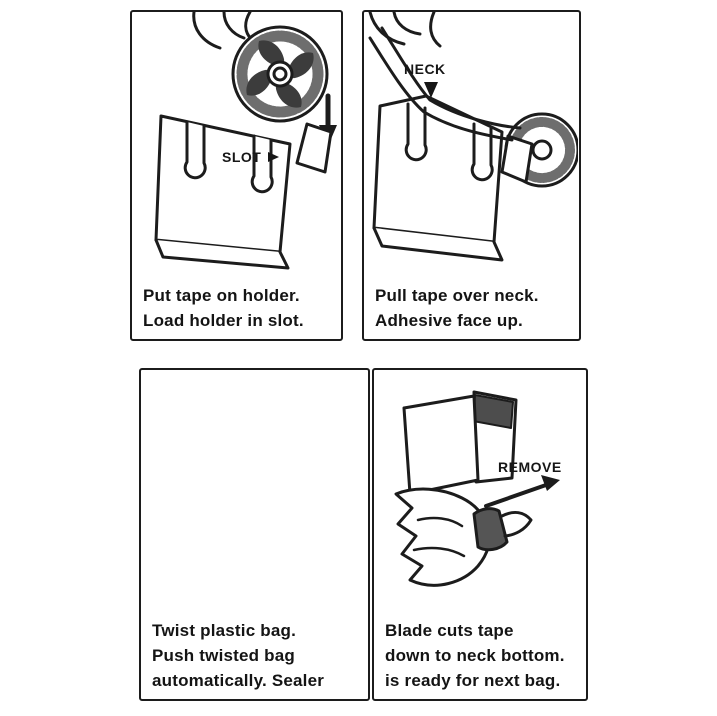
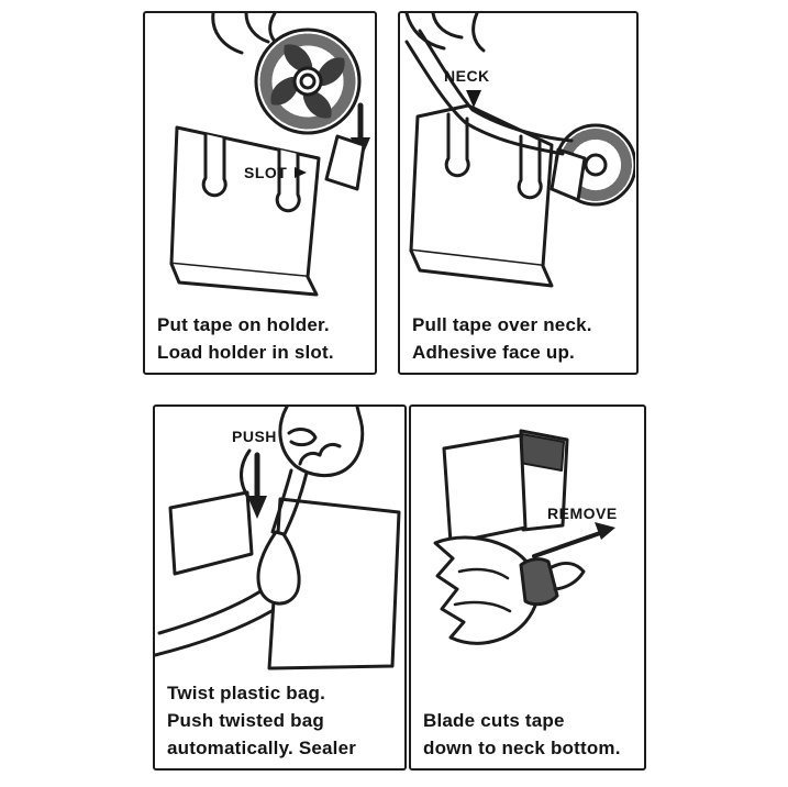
  SLOT
  Put tape on holder.
  Load holder in slot.
  NECK
  Pull tape over neck.
  Adhesive face up.
+ PUSH
  Twist plastic bag.
  Push twisted bag
  automatically. Sealer
  REMOVE
  Blade cuts tape
  down to neck bottom.
- is ready for next bag.
